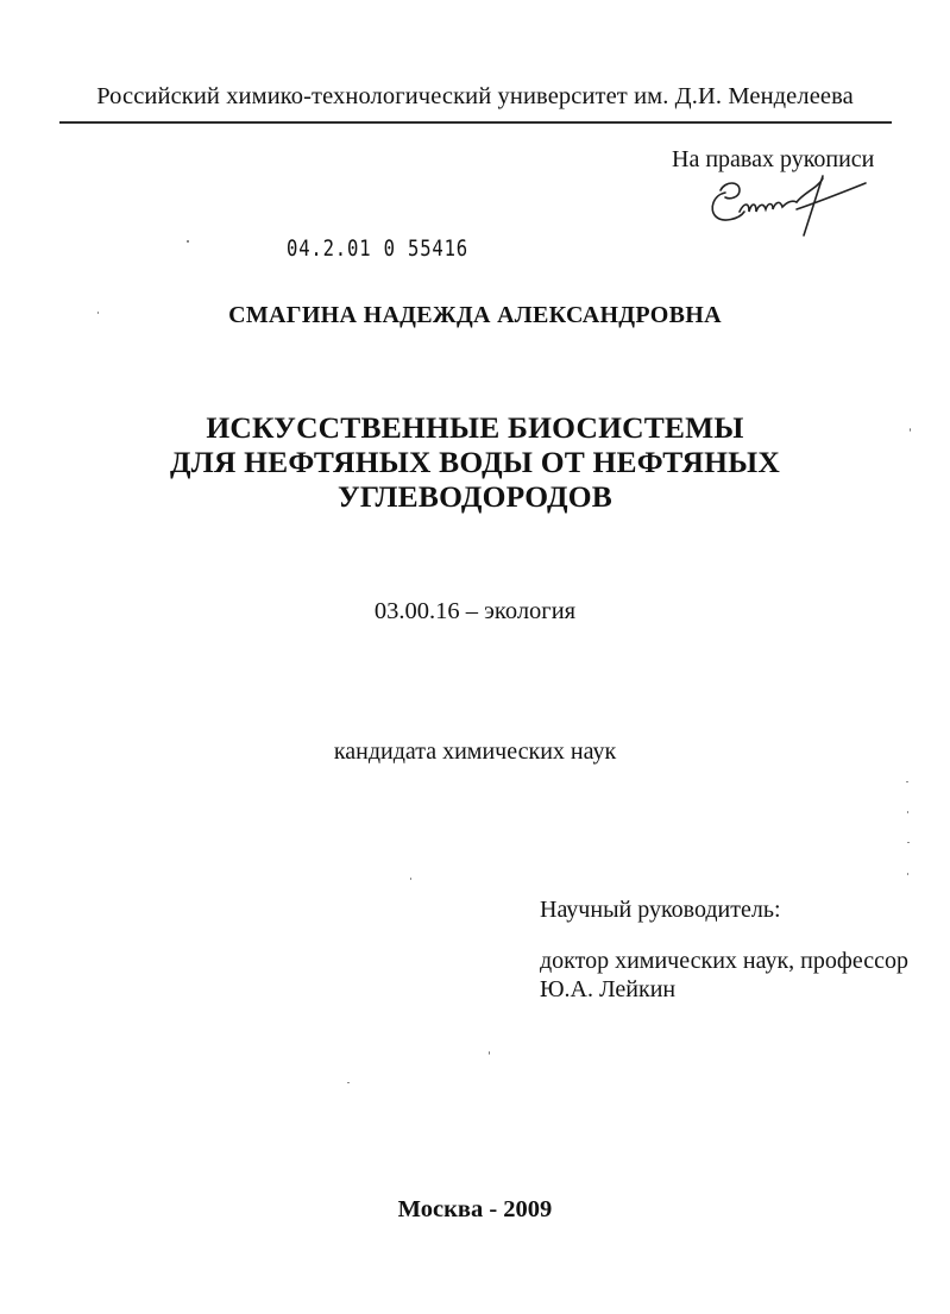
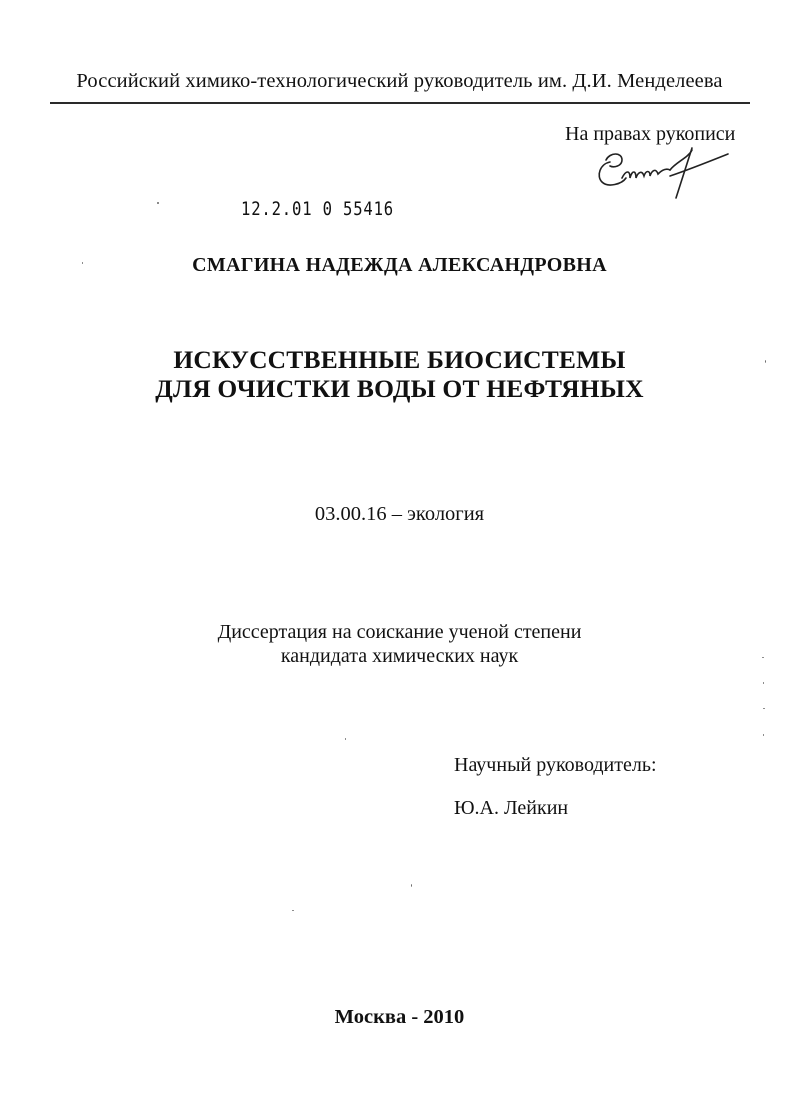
- Российский химико-технологический университет им. Д.И. Менделеева
+ Российский химико-технологический руководитель им. Д.И. Менделеева
  На правах рукописи
- 04.2.01 0 55416
+ 12.2.01 0 55416
  СМАГИНА НАДЕЖДА АЛЕКСАНДРОВНА
  ИСКУССТВЕННЫЕ БИОСИСТЕМЫ
- ДЛЯ НЕФТЯНЫХ ВОДЫ ОТ НЕФТЯНЫХ
+ ДЛЯ ОЧИСТКИ ВОДЫ ОТ НЕФТЯНЫХ
- УГЛЕВОДОРОДОВ
  03.00.16 – экология
+ Диссертация на соискание ученой степени
  кандидата химических наук
  Научный руководитель:
- доктор химических наук, профессор
  Ю.А. Лейкин
- Москва - 2009
+ Москва - 2010
